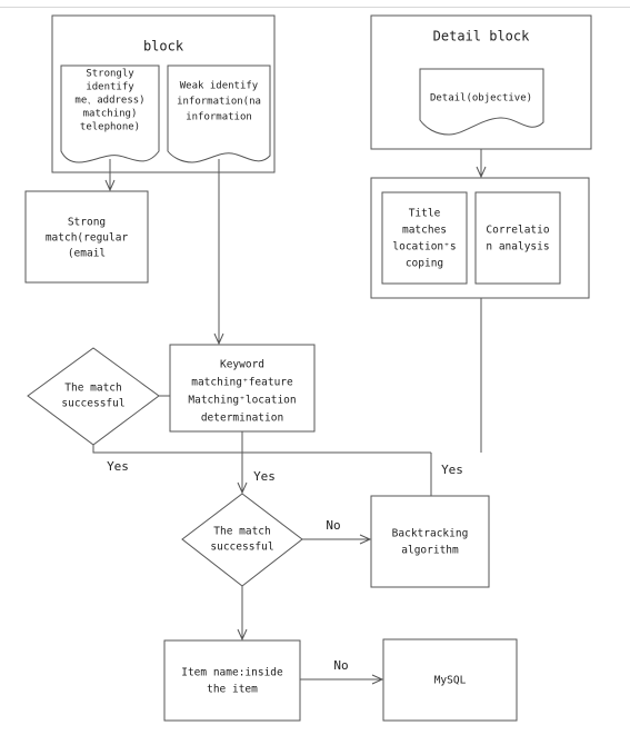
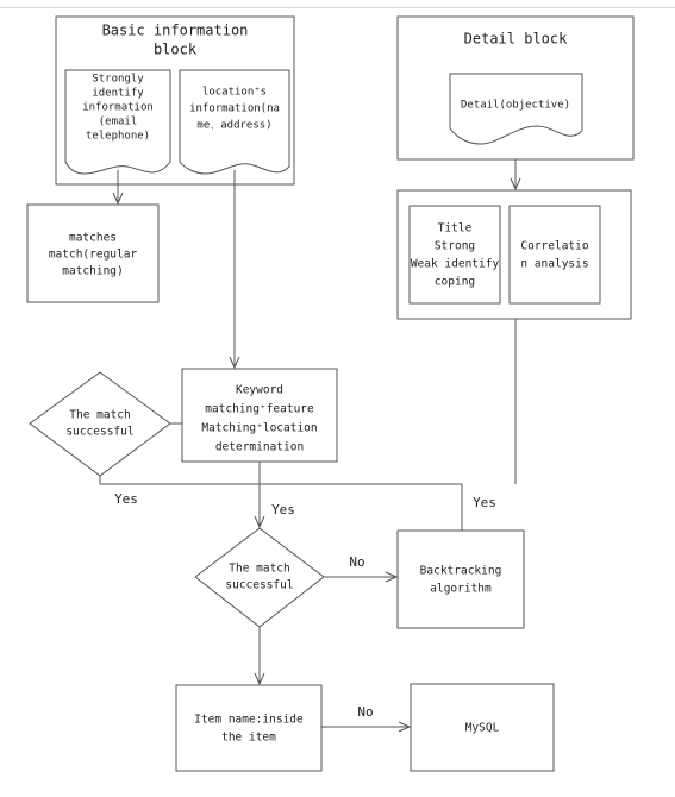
+ Basic information
  block
  Strongly
  identify
- me、address)
+ information
- matching)
+ (email
  telephone)
- Weak identify
+ location⁺s
  information(na
- information
+ me、address)
  Detail block
  Detail(objective)
- Strong
+ matches
  match(regular
- (email
+ matching)
  Title
- matches
+ Strong
- location⁺s
+ Weak identify
  coping
  Correlatio
  n analysis
  Keyword
  matching⁺feature
  Matching⁺location
  determination
  The match
  successful
  The match
  successful
  Backtracking
  algorithm
  Item name:inside
  the item
  MySQL
  Yes
  Yes
  Yes
  No
  No
